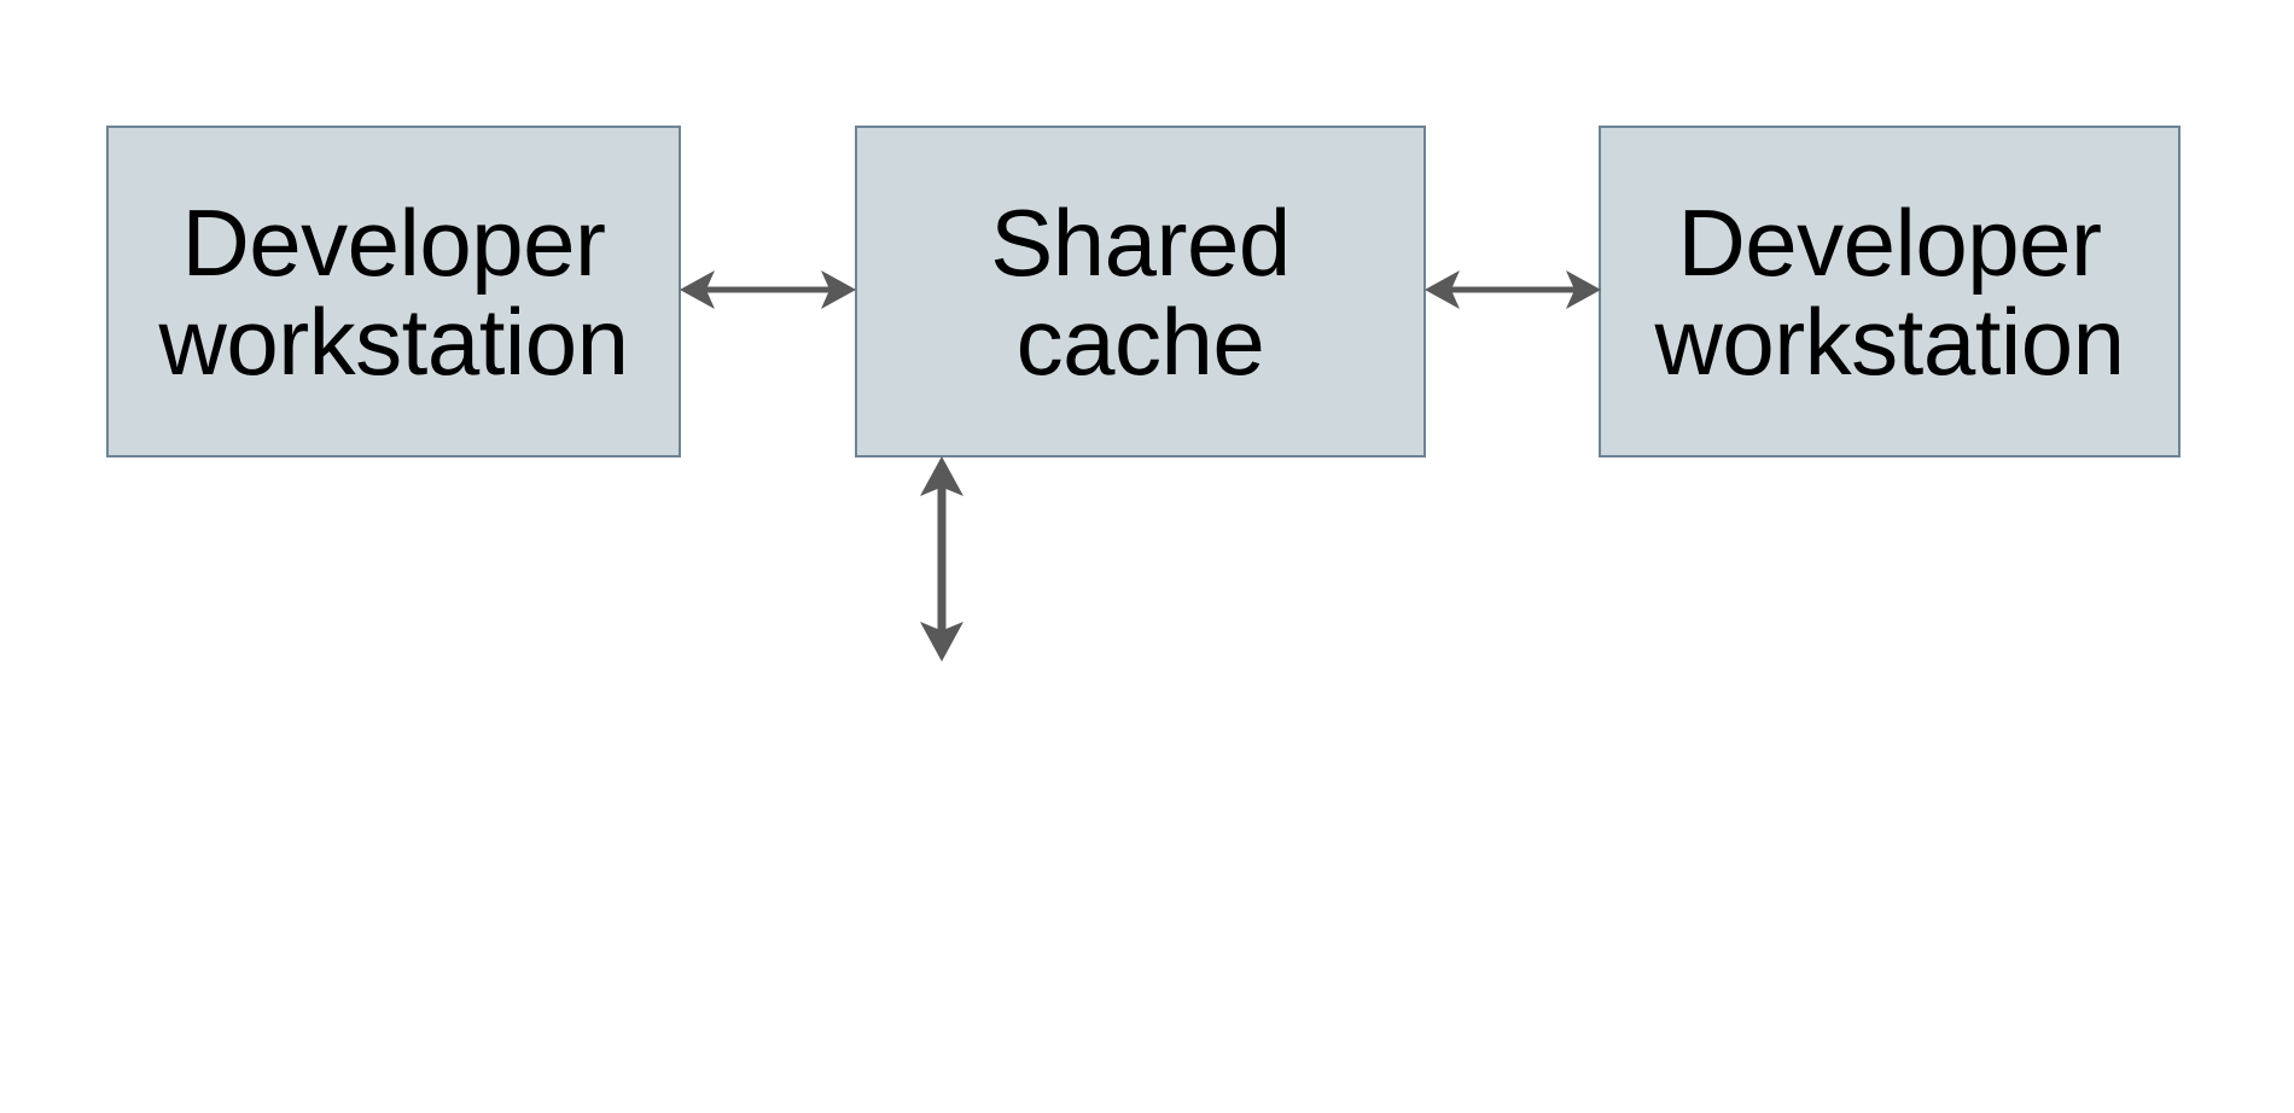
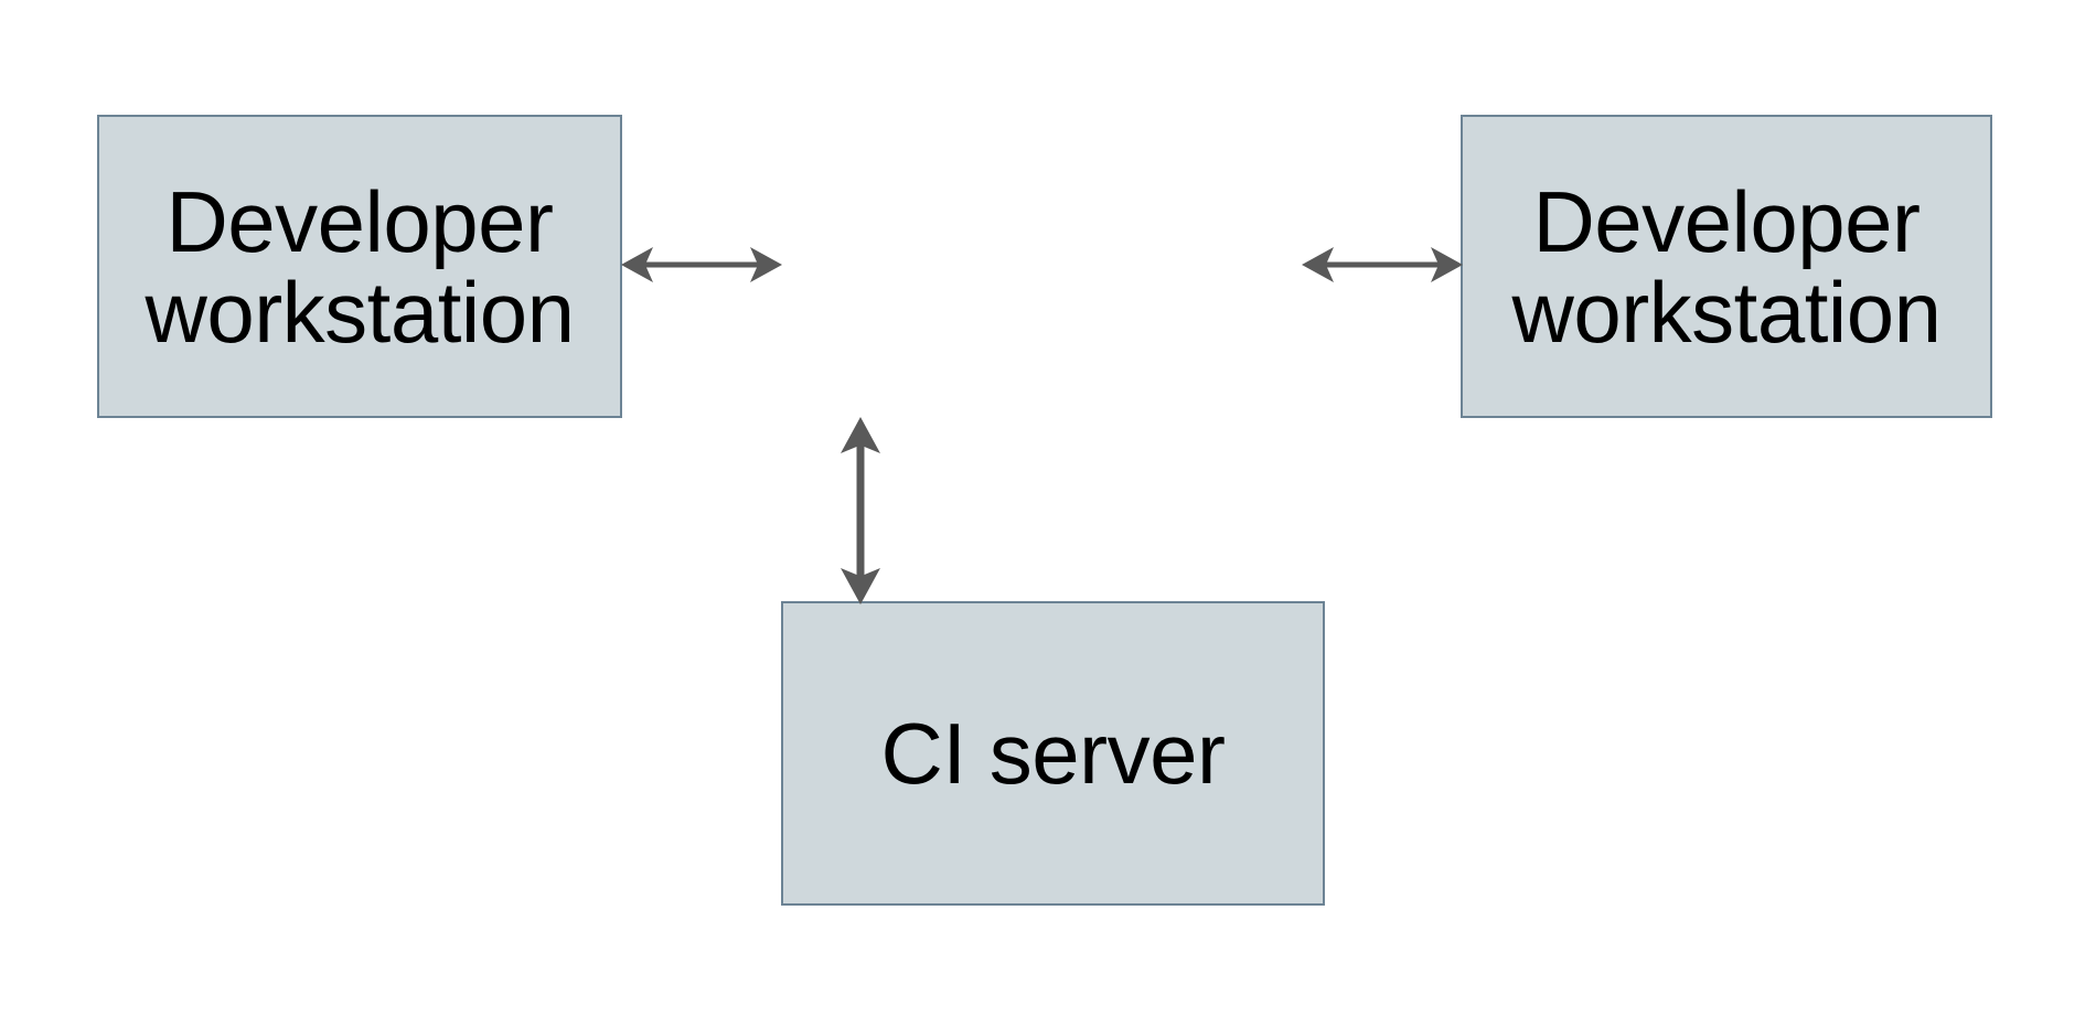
  Developer
  workstation
- Shared
- cache
  Developer
  workstation
+ CI server
